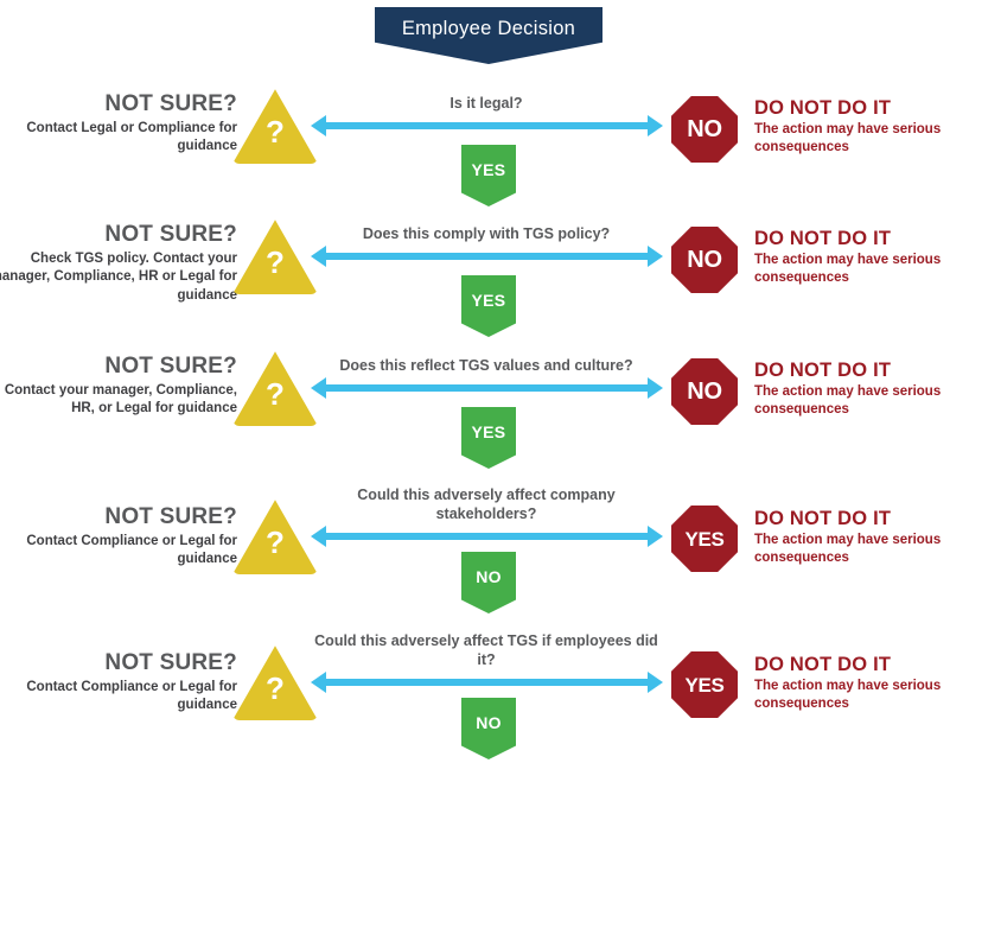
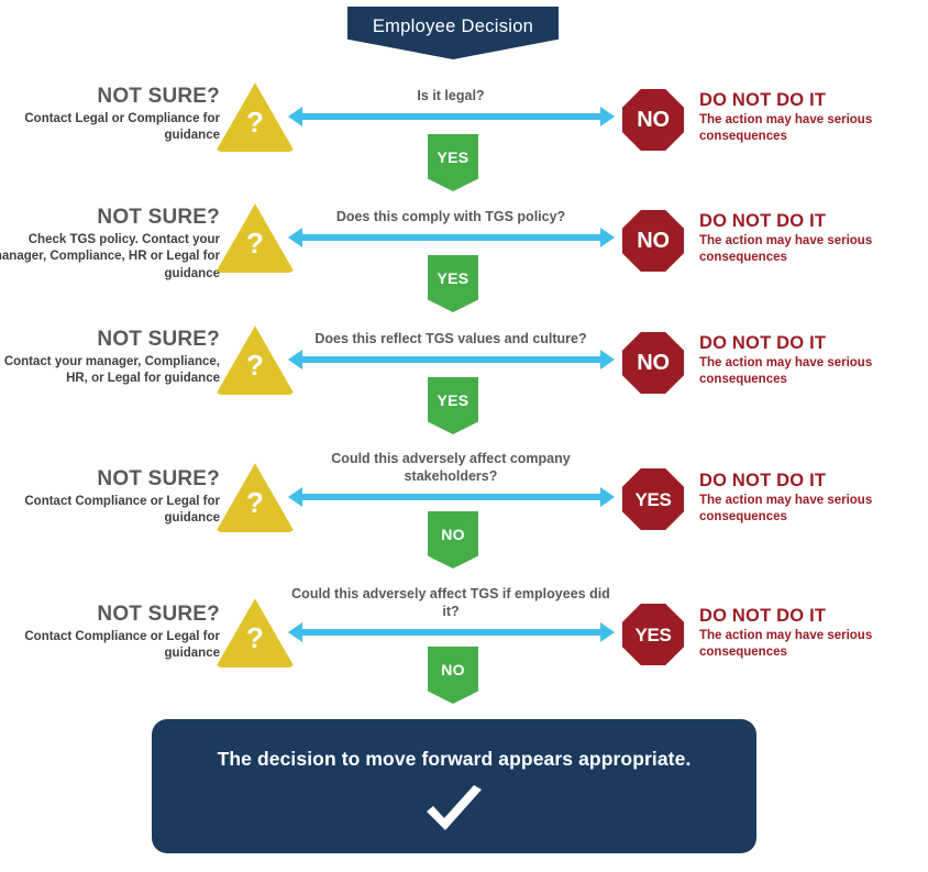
  Employee Decision
  NOT SURE?
  Contact Legal or Compliance for guidance
  ?
  Is it legal?
  NO
  DO NOT DO IT
  The action may have serious consequences
  YES
  NOT SURE?
  Check TGS policy. Contact your anager, Compliance, HR or Legal for guidance
  ?
  Does this comply with TGS policy?
  NO
  DO NOT DO IT
  The action may have serious consequences
  YES
  NOT SURE?
  Contact your manager, Compliance, HR, or Legal for guidance
  ?
  Does this reflect TGS values and culture?
  NO
  DO NOT DO IT
  The action may have serious consequences
  YES
  NOT SURE?
  Contact Compliance or Legal for guidance
  ?
  Could this adversely affect company stakeholders?
  YES
  DO NOT DO IT
  The action may have serious consequences
  NO
  NOT SURE?
  Contact Compliance or Legal for guidance
  ?
  Could this adversely affect TGS if employees did it?
  YES
  DO NOT DO IT
  The action may have serious consequences
  NO
+ The decision to move forward appears appropriate.
